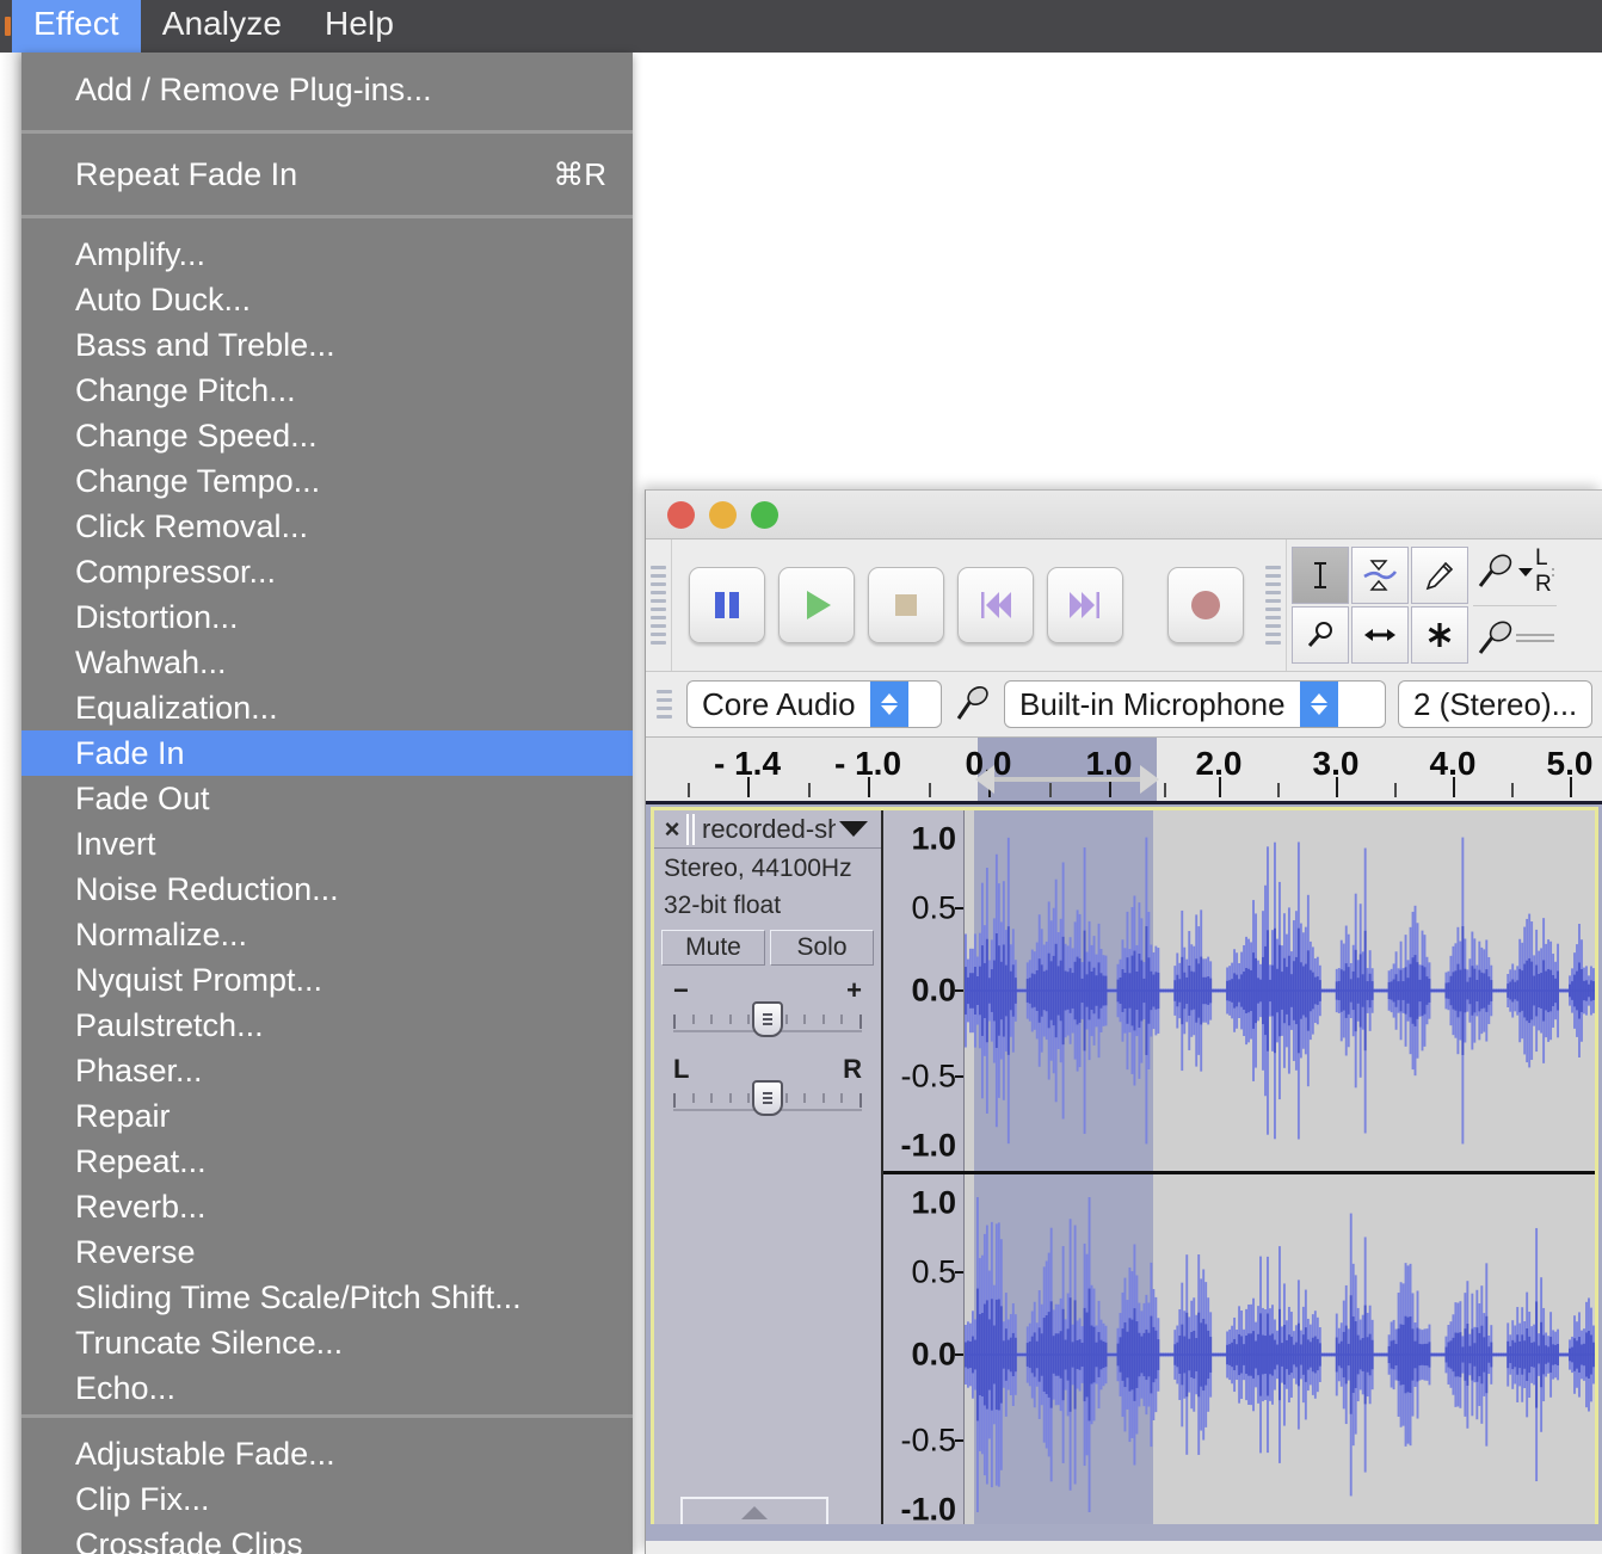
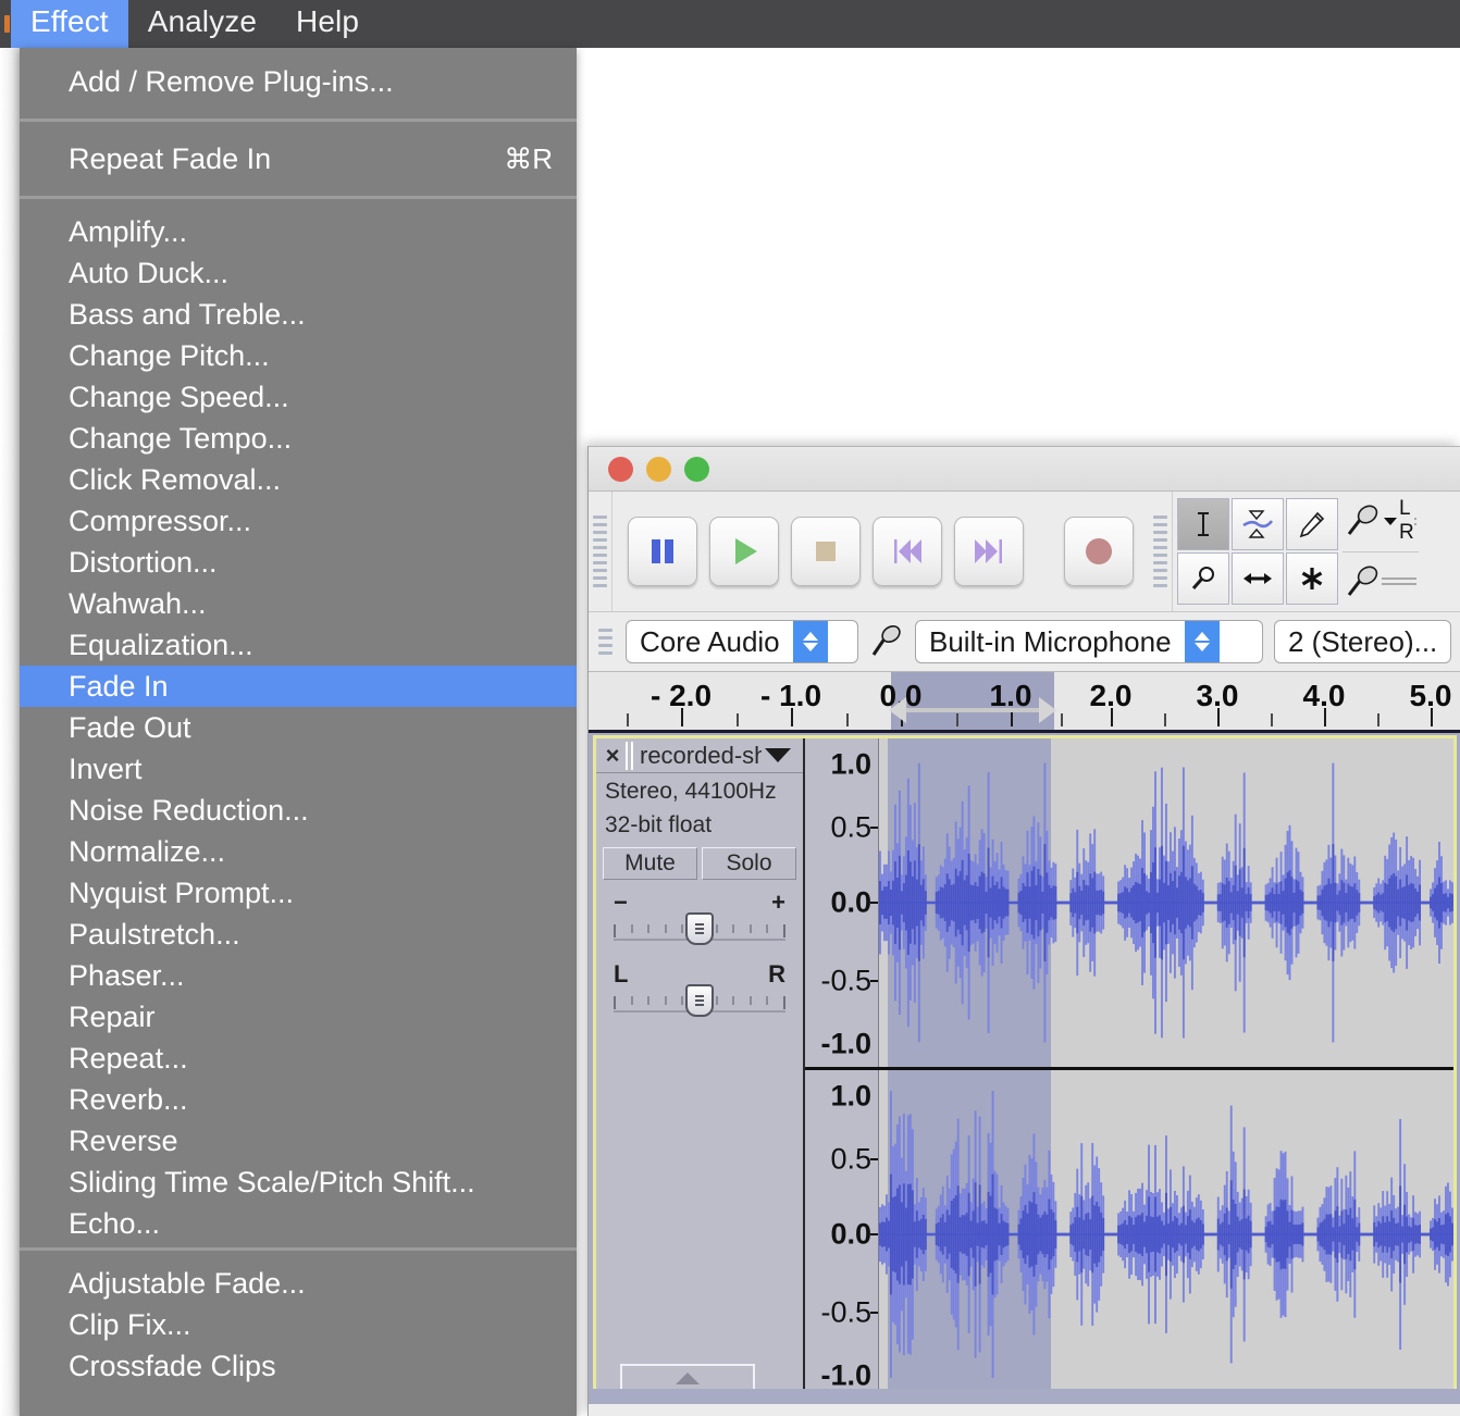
  Effect
  Analyze
  Help
  Add / Remove Plug-ins...
  Repeat Fade In
  ⌘R
  Amplify...
  Auto Duck...
  Bass and Treble...
  Change Pitch...
  Change Speed...
  Change Tempo...
  Click Removal...
  Compressor...
  Distortion...
  Wahwah...
  Equalization...
  Fade In
  Fade Out
  Invert
  Noise Reduction...
  Normalize...
  Nyquist Prompt...
  Paulstretch...
  Phaser...
  Repair
  Repeat...
  Reverb...
  Reverse
  Sliding Time Scale/Pitch Shift...
- Truncate Silence...
  Echo...
  Adjustable Fade...
  Clip Fix...
  Crossfade Clips
  L
  R
  Core Audio
  Built-in Microphone
  2 (Stereo)...
- - 1.4
+ - 2.0
  - 1.0
  0.0
  1.0
  2.0
  3.0
  4.0
  5.0
  ×
  recorded-sh
  Stereo, 44100Hz
  32-bit float
  Mute
  Solo
  −
  +
  L
  R
  1.0
  0.5
  0.0
  -0.5
  -1.0
  1.0
  0.5
  0.0
  -0.5
  -1.0
